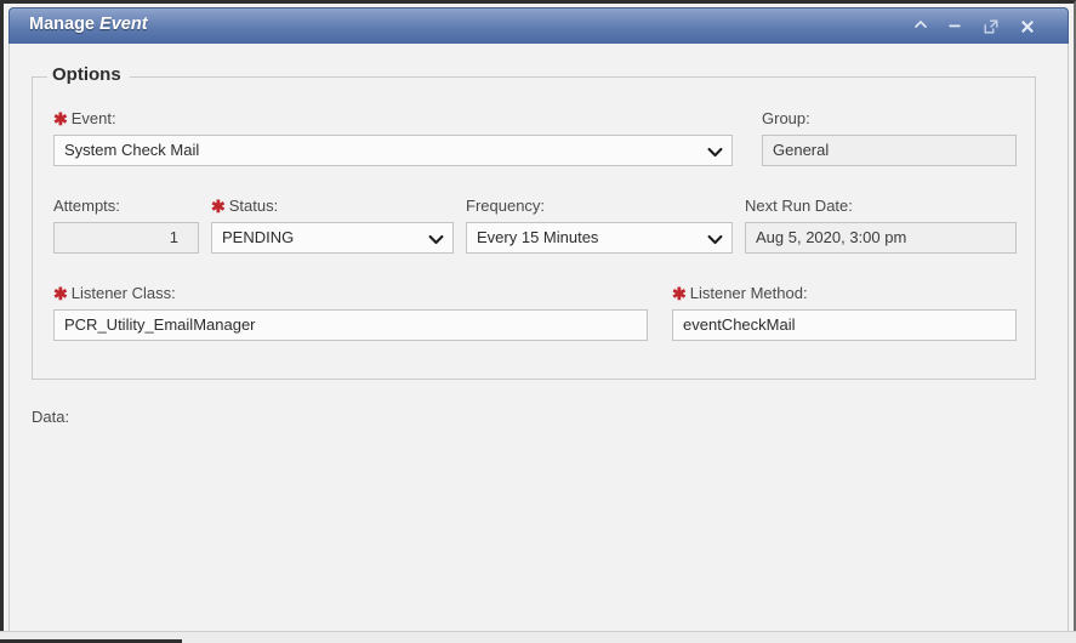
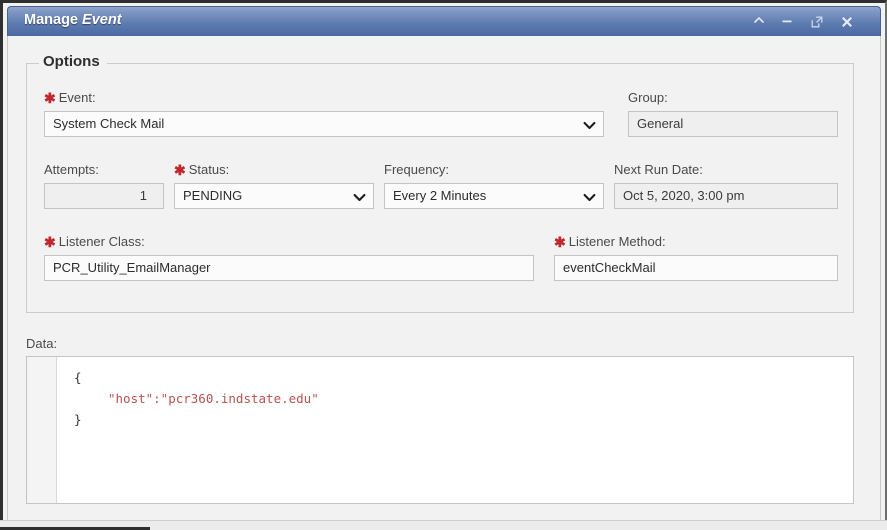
  Manage Event
  Options
  ✱ Event:
  System Check Mail
  Group:
  General
  Attempts:
  1
  ✱ Status:
  PENDING
  Frequency:
- Every 15 Minutes
+ Every 2 Minutes
  Next Run Date:
- Aug 5, 2020, 3:00 pm
+ Oct 5, 2020, 3:00 pm
  ✱ Listener Class:
  PCR_Utility_EmailManager
  ✱ Listener Method:
  eventCheckMail
  Data:
+ { "host":"pcr360.indstate.edu" }
